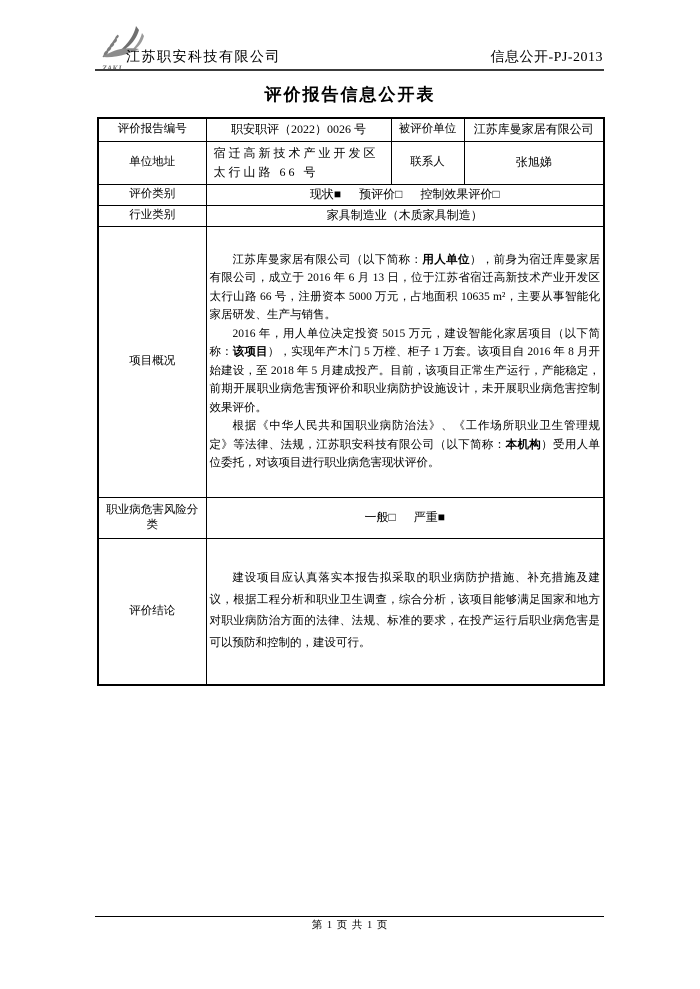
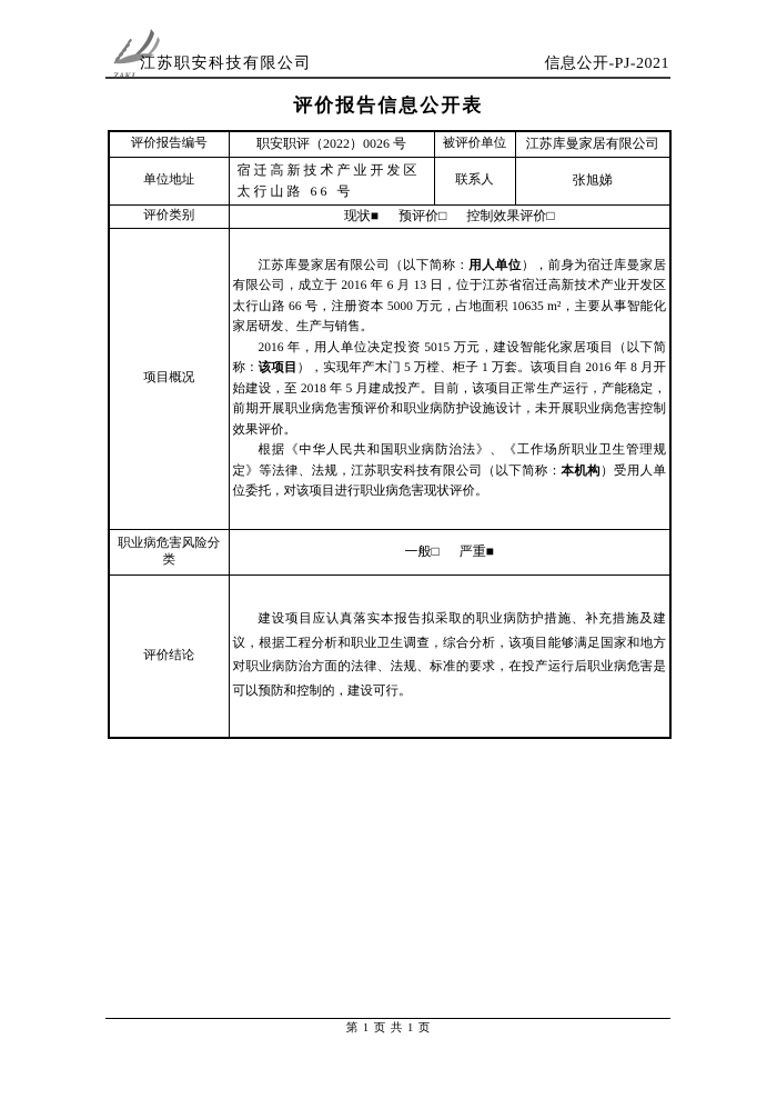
  江苏职安科技有限公司
- 信息公开-PJ-2013
+ 信息公开-PJ-2021
  评价报告信息公开表
  评价报告编号	职安职评（2022）0026 号	被评价单位	江苏库曼家居有限公司
  单位地址	宿迁高新技术产业开发区太行山路 66 号	联系人	张旭娣
  评价类别	现状■ 预评价□ 控制效果评价□
- 行业类别	家具制造业（木质家具制造）
  项目概况	江苏库曼家居有限公司（以下简称：用人单位），前身为宿迁库曼家居有限公司，成立于 2016 年 6 月 13 日，位于江苏省宿迁高新技术产业开发区太行山路 66 号，注册资本 5000 万元，占地面积 10635 m²，主要从事智能化家居研发、生产与销售。2016 年，用人单位决定投资 5015 万元，建设智能化家居项目（以下简称：该项目），实现年产木门 5 万樘、柜子 1 万套。该项目自 2016 年 8 月开始建设，至 2018 年 5 月建成投产。目前，该项目正常生产运行，产能稳定，前期开展职业病危害预评价和职业病防护设施设计，未开展职业病危害控制效果评价。根据《中华人民共和国职业病防治法》、《工作场所职业卫生管理规定》等法律、法规，江苏职安科技有限公司（以下简称：本机构）受用人单位委托，对该项目进行职业病危害现状评价。
  职业病危害风险分类	一般□ 严重■
  评价结论	建设项目应认真落实本报告拟采取的职业病防护措施、补充措施及建议，根据工程分析和职业卫生调查，综合分析，该项目能够满足国家和地方对职业病防治方面的法律、法规、标准的要求，在投产运行后职业病危害是可以预防和控制的，建设可行。
  第 1 页 共 1 页
